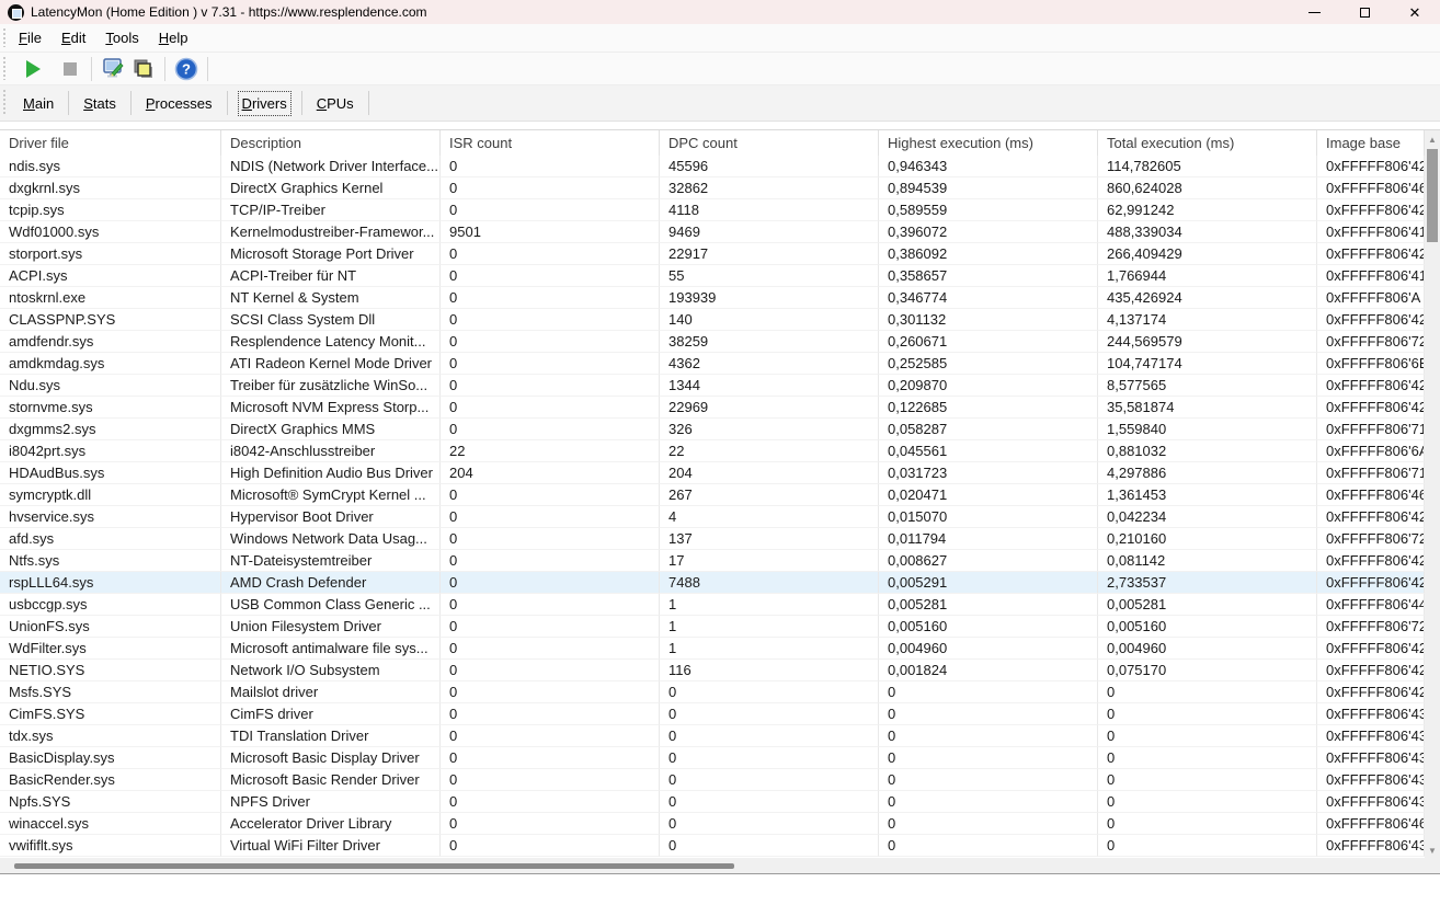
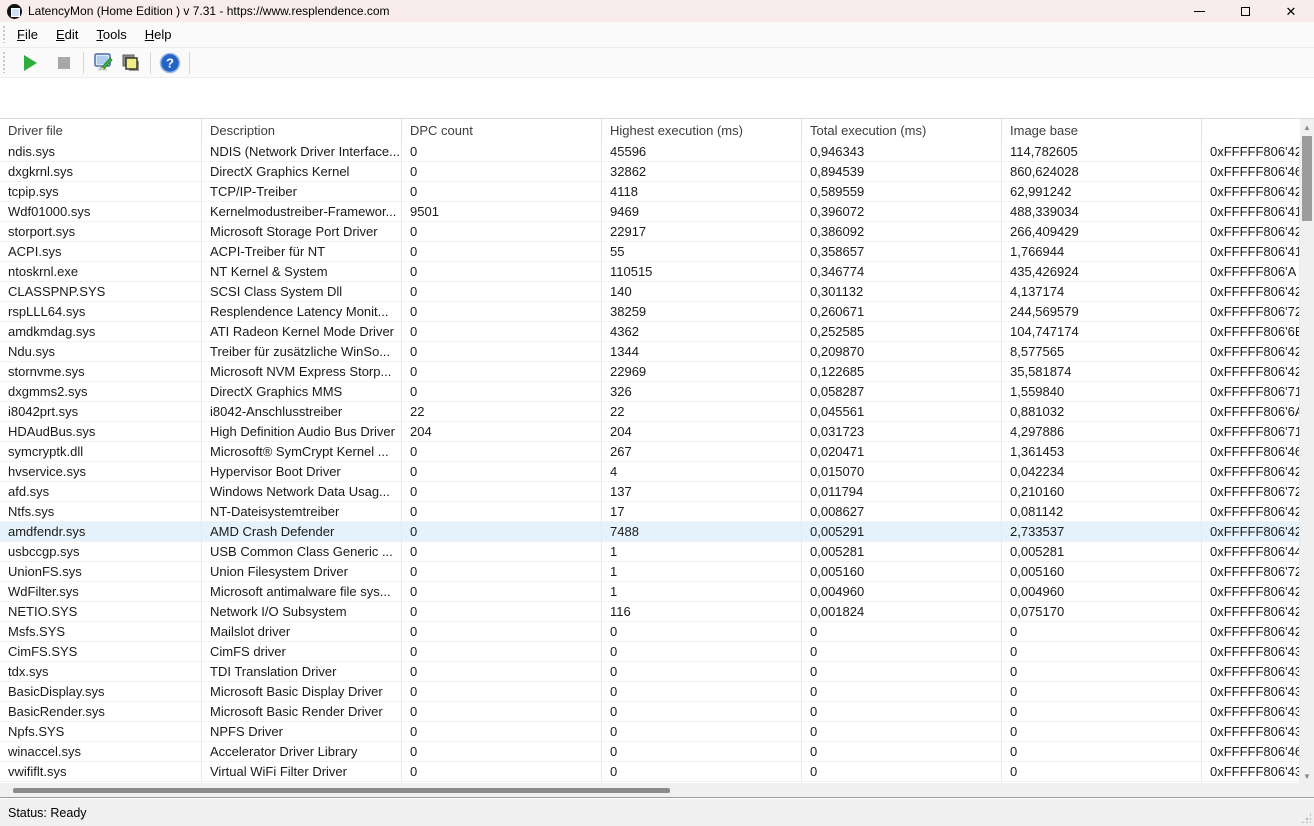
  LatencyMon (Home Edition ) v 7.31 - https://www.resplendence.com
  ✕
  File
  Edit
  Tools
  Help
  ?
- Main
- Stats
- Processes
- Drivers
- CPUs
  Driver file
  Description
- ISR count
  DPC count
  Highest execution (ms)
  Total execution (ms)
  Image base
  ndis.sys
  NDIS (Network Driver Interface...
  0
  45596
  0,946343
  114,782605
  0xFFFFF806'42
  dxgkrnl.sys
  DirectX Graphics Kernel
  0
  32862
  0,894539
  860,624028
  0xFFFFF806'46
  tcpip.sys
  TCP/IP-Treiber
  0
  4118
  0,589559
  62,991242
  0xFFFFF806'42
  Wdf01000.sys
  Kernelmodustreiber-Framewor...
  9501
  9469
  0,396072
  488,339034
  0xFFFFF806'41
  storport.sys
  Microsoft Storage Port Driver
  0
  22917
  0,386092
  266,409429
  0xFFFFF806'42
  ACPI.sys
  ACPI-Treiber für NT
  0
  55
  0,358657
  1,766944
  0xFFFFF806'41
  ntoskrnl.exe
  NT Kernel & System
  0
- 193939
+ 110515
  0,346774
  435,426924
  0xFFFFF806'A
  CLASSPNP.SYS
  SCSI Class System Dll
  0
  140
  0,301132
  4,137174
  0xFFFFF806'42
- amdfendr.sys
+ rspLLL64.sys
  Resplendence Latency Monit...
  0
  38259
  0,260671
  244,569579
  0xFFFFF806'72
  amdkmdag.sys
  ATI Radeon Kernel Mode Driver
  0
  4362
  0,252585
  104,747174
  0xFFFFF806'6
  Ndu.sys
  Treiber für zusätzliche WinSo...
  0
  1344
  0,209870
  8,577565
  0xFFFFF806'42
  stornvme.sys
  Microsoft NVM Express Storp...
  0
  22969
  0,122685
  35,581874
  0xFFFFF806'42
  dxgmms2.sys
  DirectX Graphics MMS
  0
  326
  0,058287
  1,559840
  0xFFFFF806'71
  i8042prt.sys
  i8042-Anschlusstreiber
  22
  22
  0,045561
  0,881032
  0xFFFFF806'6
  HDAudBus.sys
  High Definition Audio Bus Driver
  204
  204
  0,031723
  4,297886
  0xFFFFF806'71
  symcryptk.dll
  Microsoft® SymCrypt Kernel ...
  0
  267
  0,020471
  1,361453
  0xFFFFF806'46
  hvservice.sys
  Hypervisor Boot Driver
  0
  4
  0,015070
  0,042234
  0xFFFFF806'42
  afd.sys
  Windows Network Data Usag...
  0
  137
  0,011794
  0,210160
  0xFFFFF806'72
  Ntfs.sys
  NT-Dateisystemtreiber
  0
  17
  0,008627
  0,081142
  0xFFFFF806'42
- rspLLL64.sys
+ amdfendr.sys
  AMD Crash Defender
  0
  7488
  0,005291
  2,733537
  0xFFFFF806'42
  usbccgp.sys
  USB Common Class Generic ...
  0
  1
  0,005281
  0,005281
  0xFFFFF806'44
  UnionFS.sys
  Union Filesystem Driver
  0
  1
  0,005160
  0,005160
  0xFFFFF806'72
  WdFilter.sys
  Microsoft antimalware file sys...
  0
  1
  0,004960
  0,004960
  0xFFFFF806'42
  NETIO.SYS
  Network I/O Subsystem
  0
  116
  0,001824
  0,075170
  0xFFFFF806'42
  Msfs.SYS
  Mailslot driver
  0
  0
  0
  0
  0xFFFFF806'42
  CimFS.SYS
  CimFS driver
  0
  0
  0
  0
  0xFFFFF806'43
  tdx.sys
  TDI Translation Driver
  0
  0
  0
  0
  0xFFFFF806'43
  BasicDisplay.sys
  Microsoft Basic Display Driver
  0
  0
  0
  0
  0xFFFFF806'43
  BasicRender.sys
  Microsoft Basic Render Driver
  0
  0
  0
  0
  0xFFFFF806'43
  Npfs.SYS
  NPFS Driver
  0
  0
  0
  0
  0xFFFFF806'43
  winaccel.sys
  Accelerator Driver Library
  0
  0
  0
  0
  0xFFFFF806'46
  vwififlt.sys
  Virtual WiFi Filter Driver
  0
  0
  0
  0
  0xFFFFF806'43
  ▲
  ▼
+ Status: Ready
